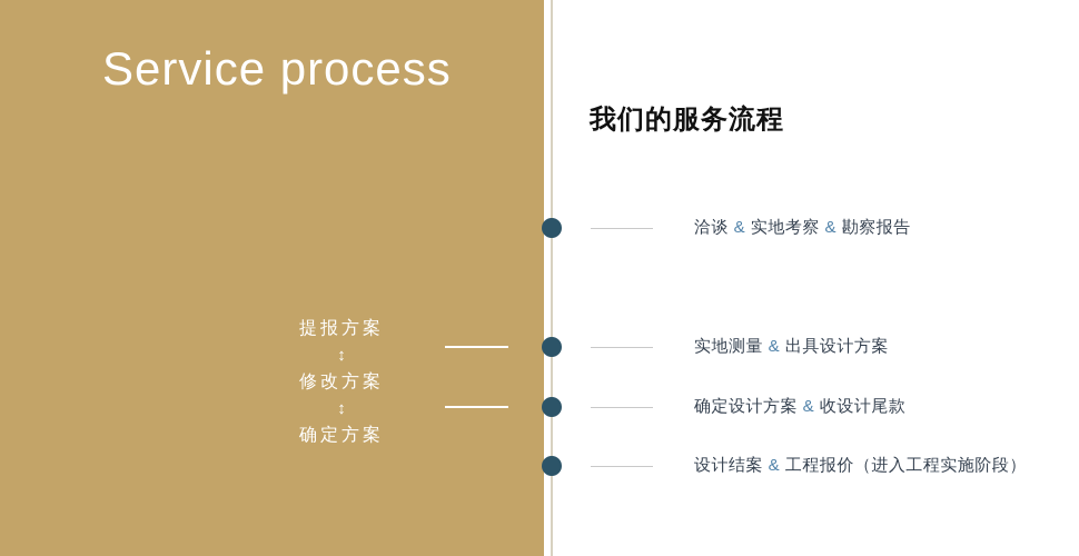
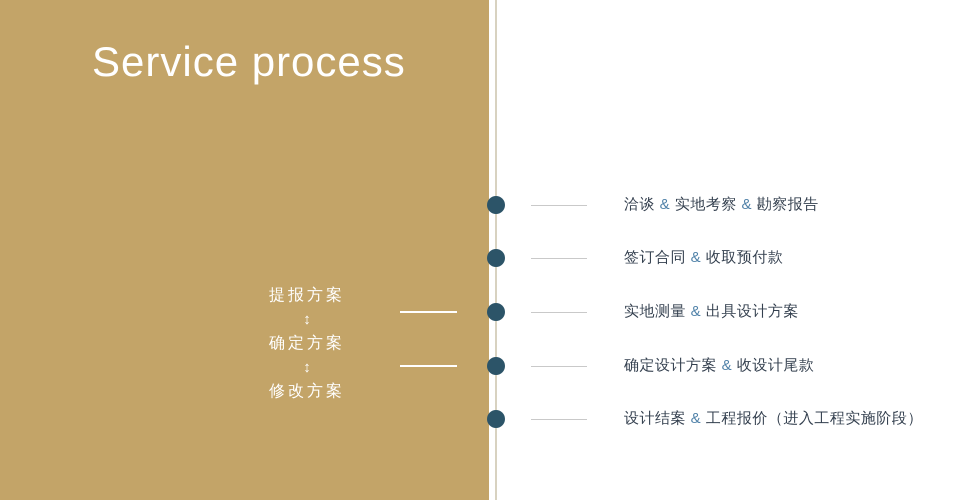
  Service process
  提报方案
  ↕
- 修改方案
+ 确定方案
  ↕
- 确定方案
+ 修改方案
- 我们的服务流程
  洽谈 & 实地考察 & 勘察报告
+ 签订合同 & 收取预付款
  实地测量 & 出具设计方案
  确定设计方案 & 收设计尾款
  设计结案 & 工程报价（进入工程实施阶段）
